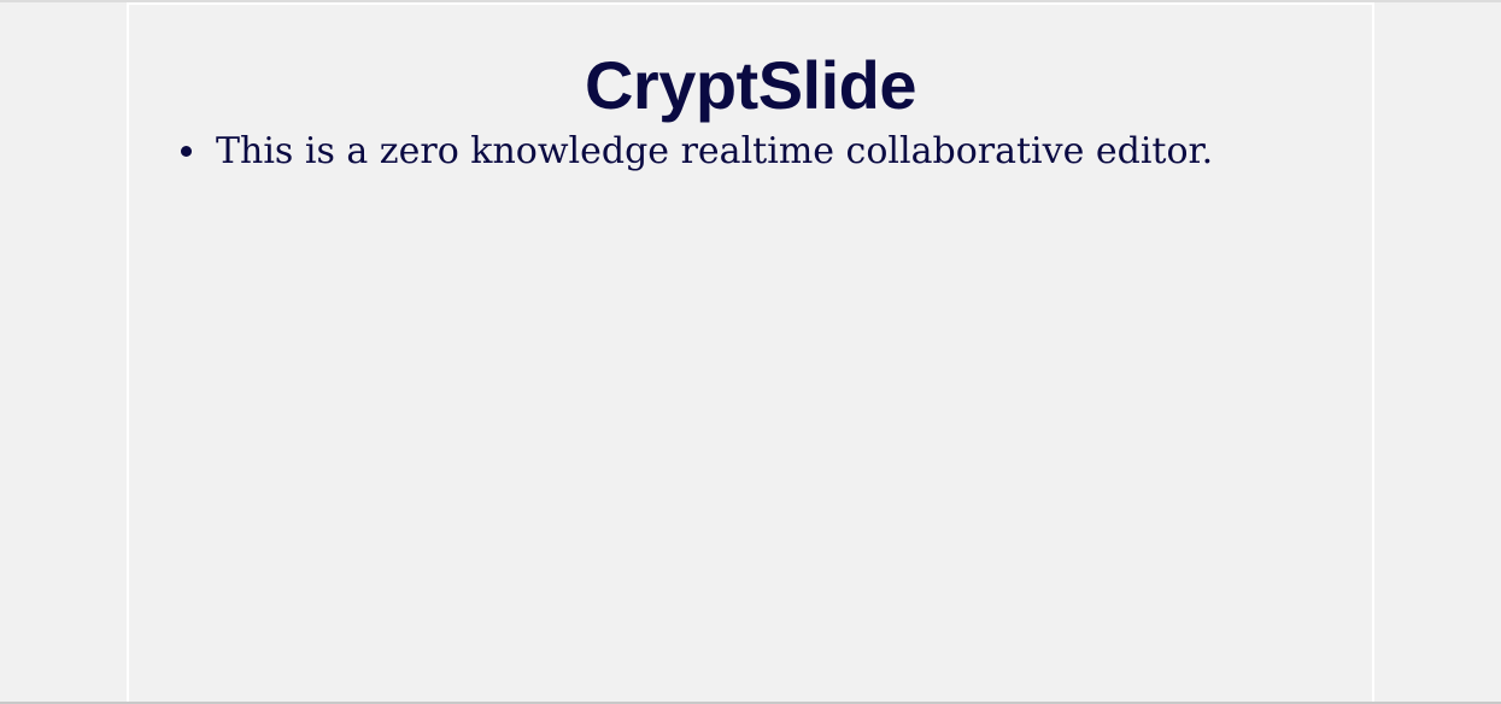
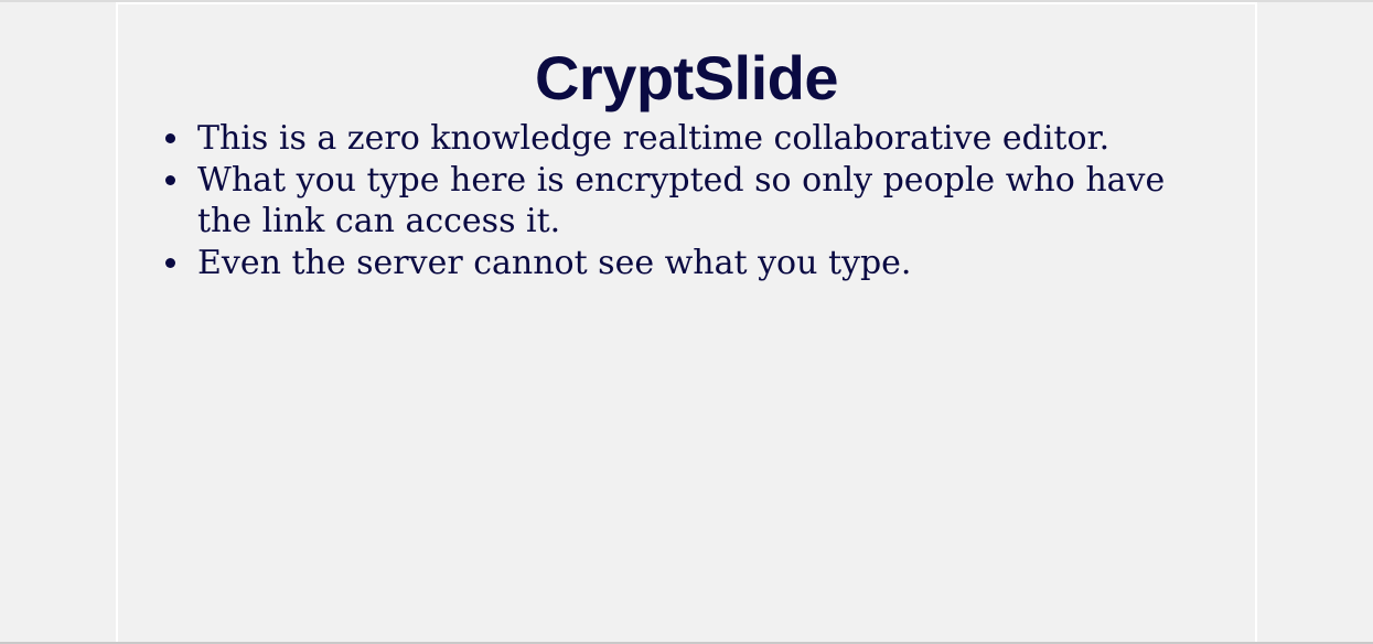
  CryptSlide
  This is a zero knowledge realtime collaborative editor.
+ What you type here is encrypted so only people who have the link can access it.
+ Even the server cannot see what you type.
